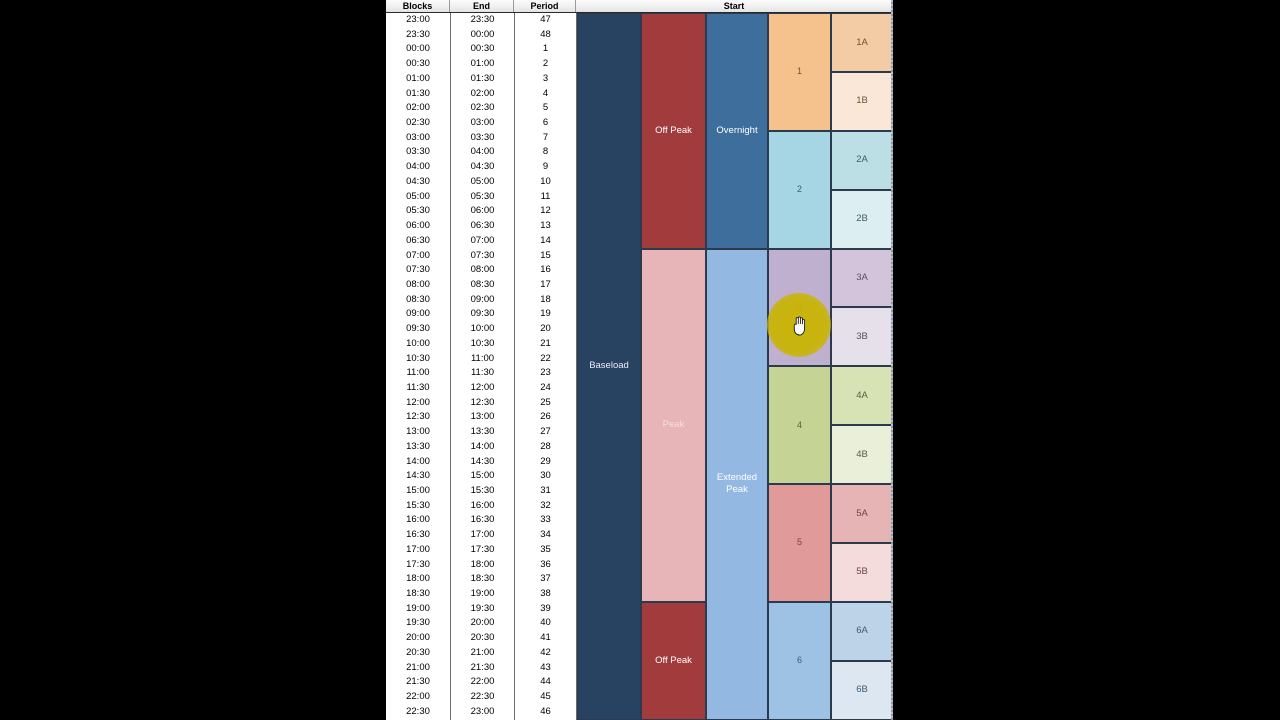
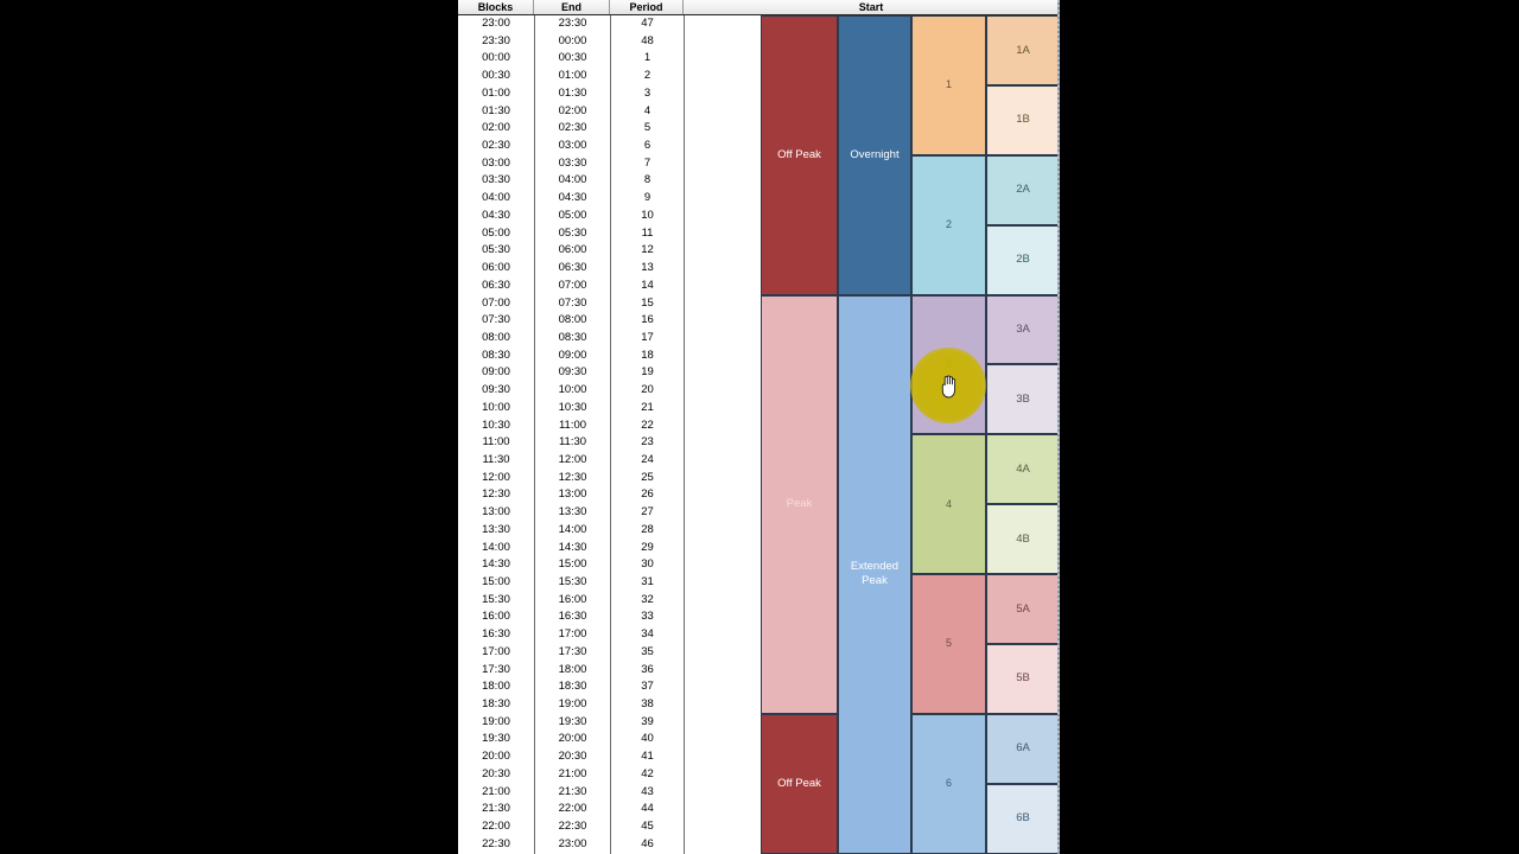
  Blocks
  End
  Period
  Start
  23:00
  23:30
  47
  23:30
  00:00
  48
  00:00
  00:30
  1
  00:30
  01:00
  2
  01:00
  01:30
  3
  01:30
  02:00
  4
  02:00
  02:30
  5
  02:30
  03:00
  6
  03:00
  03:30
  7
  03:30
  04:00
  8
  04:00
  04:30
  9
  04:30
  05:00
  10
  05:00
  05:30
  11
  05:30
  06:00
  12
  06:00
  06:30
  13
  06:30
  07:00
  14
  07:00
  07:30
  15
  07:30
  08:00
  16
  08:00
  08:30
  17
  08:30
  09:00
  18
  09:00
  09:30
  19
  09:30
  10:00
  20
  10:00
  10:30
  21
  10:30
  11:00
  22
  11:00
  11:30
  23
  11:30
  12:00
  24
  12:00
  12:30
  25
  12:30
  13:00
  26
  13:00
  13:30
  27
  13:30
  14:00
  28
  14:00
  14:30
  29
  14:30
  15:00
  30
  15:00
  15:30
  31
  15:30
  16:00
  32
  16:00
  16:30
  33
  16:30
  17:00
  34
  17:00
  17:30
  35
  17:30
  18:00
  36
  18:00
  18:30
  37
  18:30
  19:00
  38
  19:00
  19:30
  39
  19:30
  20:00
  40
  20:00
  20:30
  41
  20:30
  21:00
  42
  21:00
  21:30
  43
  21:30
  22:00
  44
  22:00
  22:30
  45
  22:30
  23:00
  46
- Baseload
  Off Peak
  Peak
  Off Peak
  Overnight
  Extended Peak
  1
  2
  4
  5
  6
  1A
  1B
  2A
  2B
  3A
  3B
  4A
  4B
  5A
  5B
  6A
  6B
